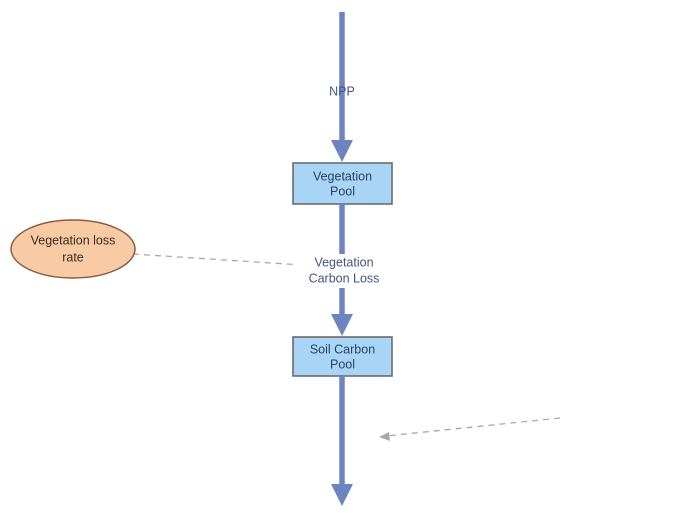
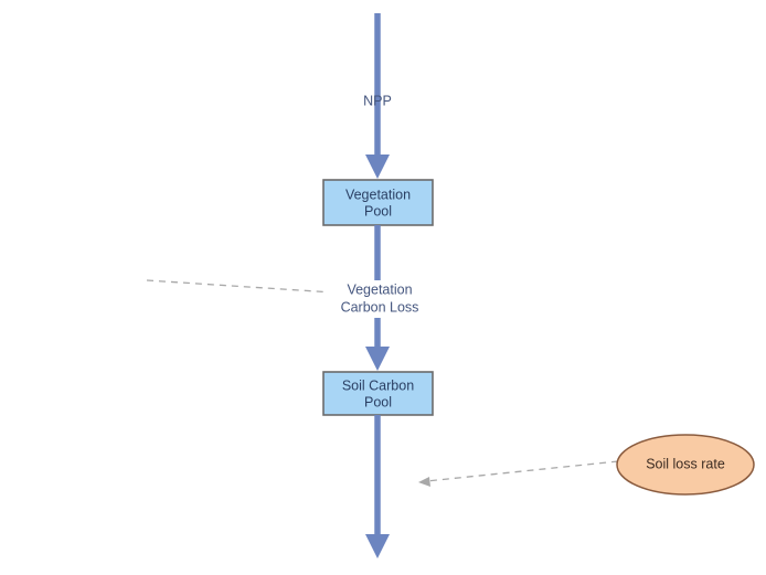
  NPP
  Vegetation
  Pool
- Vegetation loss
- rate
  Vegetation
  Carbon Loss
  Soil Carbon
  Pool
+ Soil loss rate
